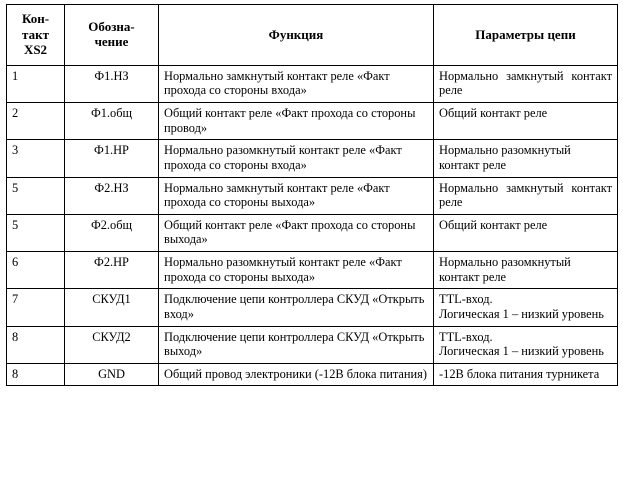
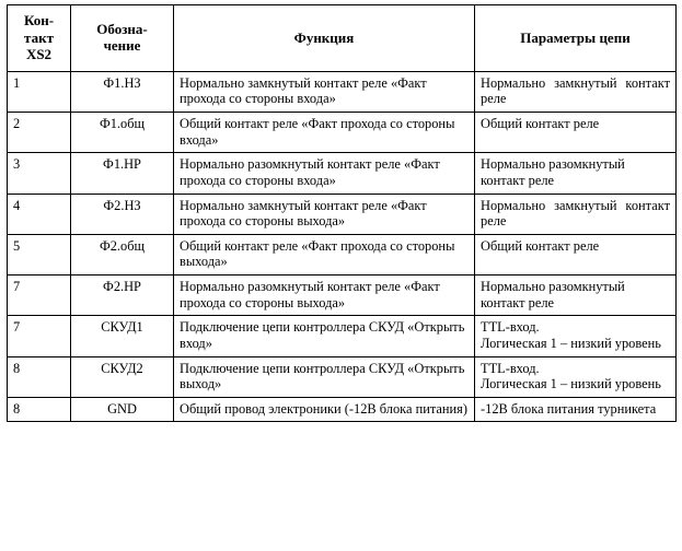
  Кон- такт XS2	Обозна- чение	Функция	Параметры цепи
  1	Ф1.НЗ	Нормально замкнутый контакт реле «Факт прохода со стороны входа»	Нормально замкнутый контакт реле
- 2	Ф1.общ	Общий контакт реле «Факт прохода со стороны провод»	Общий контакт реле
+ 2	Ф1.общ	Общий контакт реле «Факт прохода со стороны входа»	Общий контакт реле
  3	Ф1.НР	Нормально разомкнутый контакт реле «Факт прохода со стороны входа»	Нормально разомкнутый контакт реле
- 5	Ф2.НЗ	Нормально замкнутый контакт реле «Факт прохода со стороны выхода»	Нормально замкнутый контакт реле
+ 4	Ф2.НЗ	Нормально замкнутый контакт реле «Факт прохода со стороны выхода»	Нормально замкнутый контакт реле
  5	Ф2.общ	Общий контакт реле «Факт прохода со стороны выхода»	Общий контакт реле
- 6	Ф2.НР	Нормально разомкнутый контакт реле «Факт прохода со стороны выхода»	Нормально разомкнутый контакт реле
+ 7	Ф2.НР	Нормально разомкнутый контакт реле «Факт прохода со стороны выхода»	Нормально разомкнутый контакт реле
  7	СКУД1	Подключение цепи контроллера СКУД «Открыть вход»	TTL-вход.Логическая 1 – низкий уровень
  8	СКУД2	Подключение цепи контроллера СКУД «Открыть выход»	TTL-вход.Логическая 1 – низкий уровень
  8	GND	Общий провод электроники (-12В блока питания)	-12В блока питания турникета
